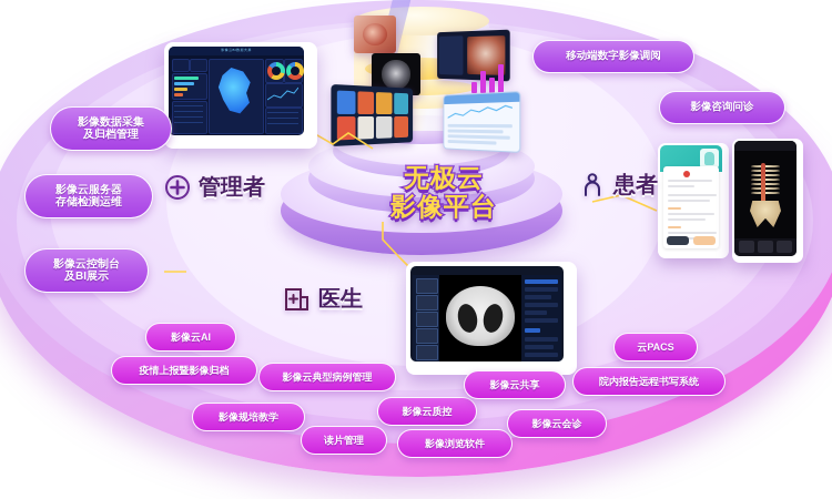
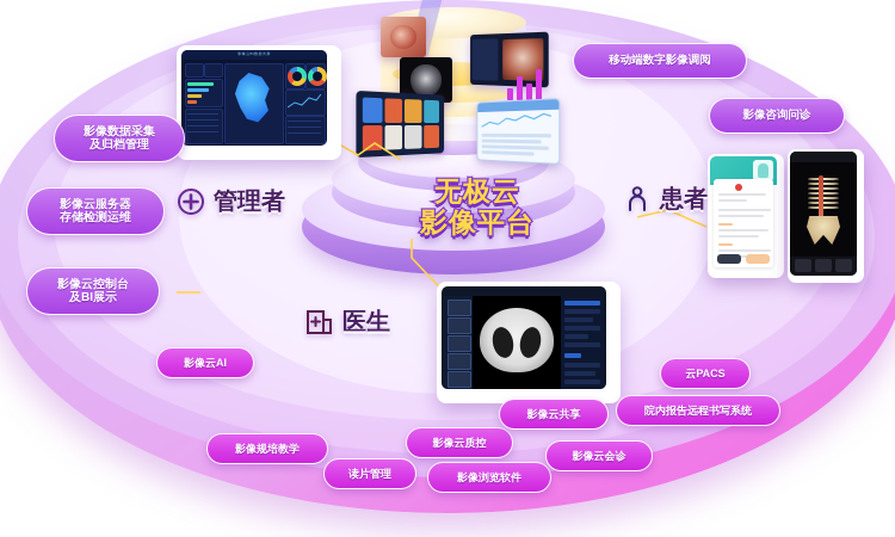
  无极云
  影像平台
  管理者
  患者
  医生
  影像数据采集
  及归档管理
  影像云服务器
  存储检测运维
  影像云控制台
  及BI展示
  移动端数字影像调阅
  影像咨询问诊
  影像云AI
- 疫情上报暨影像归档
- 影像云典型病例管理
  影像规培教学
  影像云质控
  读片管理
  影像浏览软件
  影像云共享
  影像云会诊
  云PACS
  院内报告远程书写系统
